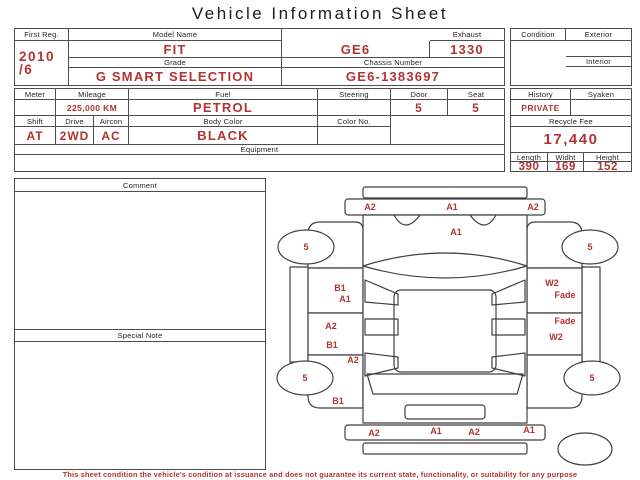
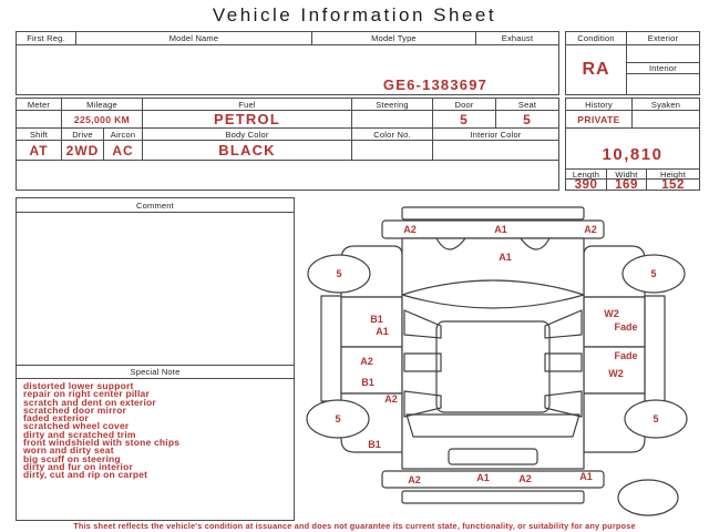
  Vehicle Information Sheet
  First Reg.
- 2010
- /6
  Model Name
+ Model Type
  Exhaust
- FIT
- GE6
- 1330
- Grade
- Chassis Number
- G SMART SELECTION
  GE6-1383697
  Condition
+ RA
  Exterior
  Interior
  Meter
  Mileage
  Fuel
  Steering
  Door
  Seat
  225,000 KM
  PETROL
  5
  5
  Shift
  Drive
  Aircon
  Body Color
  Color No.
+ Interior Color
  AT
  2WD
  AC
  BLACK
- Equipment
  History
  Syaken
  PRIVATE
- Recycle Fee
- 17,440
+ 10,810
  Length
  Widht
  Height
  390
  169
  152
  Comment
  Special Note
+ distorted lower support
+ repair on right center pillar
+ scratch and dent on exterior
+ scratched door mirror
+ faded exterior
+ scratched wheel cover
+ dirty and scratched trim
+ front windshield with stone chips
+ worn and dirty seat
+ big scuff on steering
+ dirty and fur on interior
+ dirty, cut and rip on carpet
  A2
  A1
  A2
  A1
  5
  5
  B1
  A1
  W2
  Fade
  A2
  B1
  Fade
  W2
  A2
  5
  5
  B1
  A2
  A1
  A2
  A1
- This sheet condition the vehicle's condition at issuance and does not guarantee its current state, functionality, or suitability for any purpose
+ This sheet reflects the vehicle's condition at issuance and does not guarantee its current state, functionality, or suitability for any purpose
